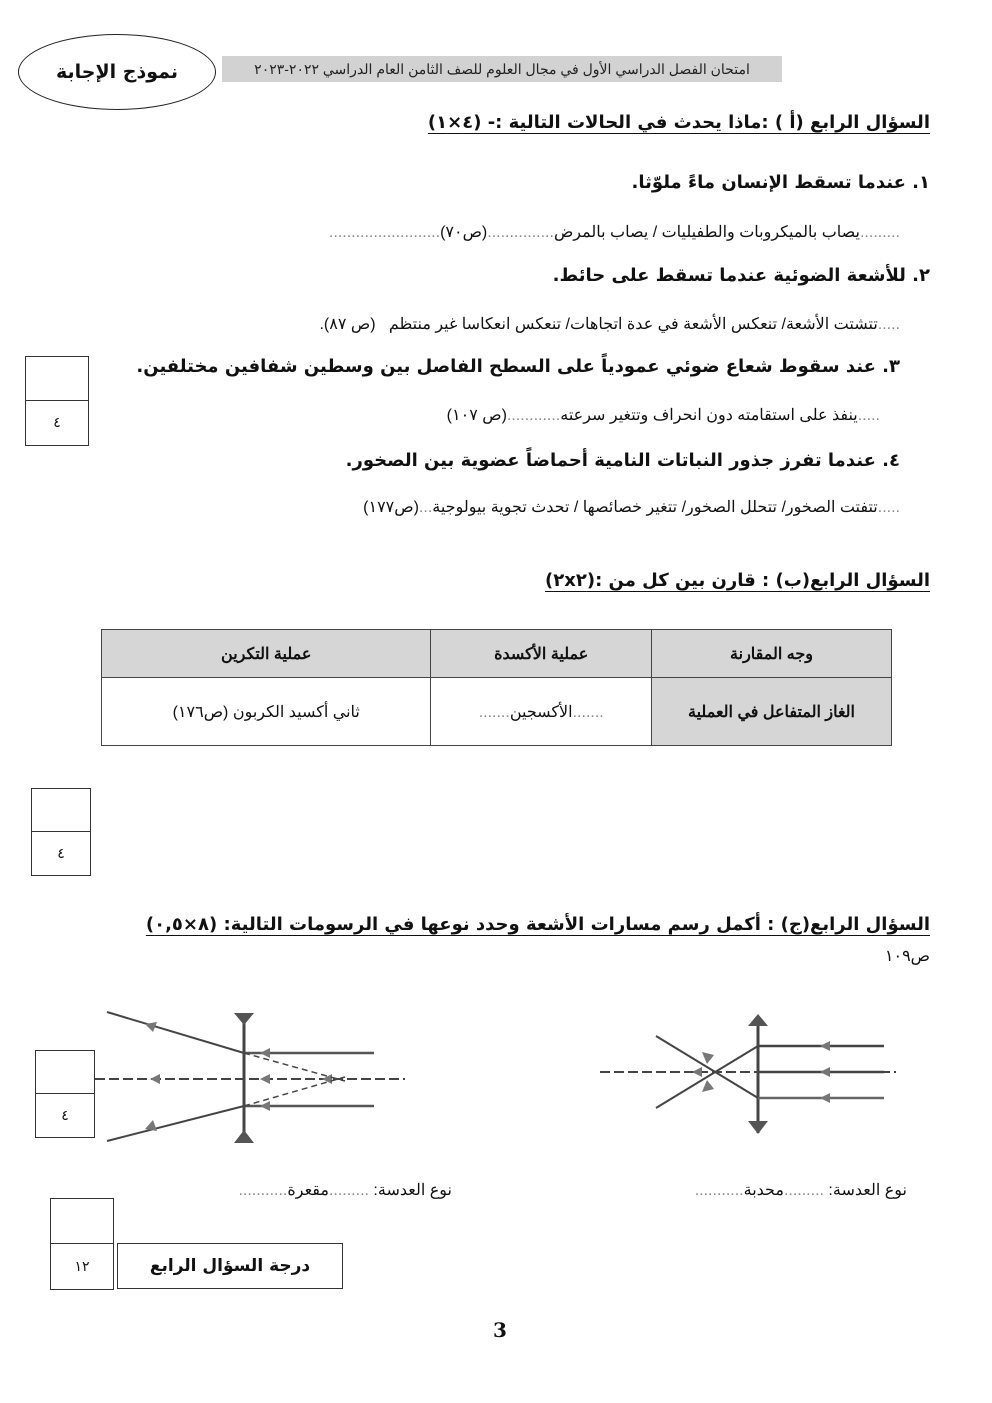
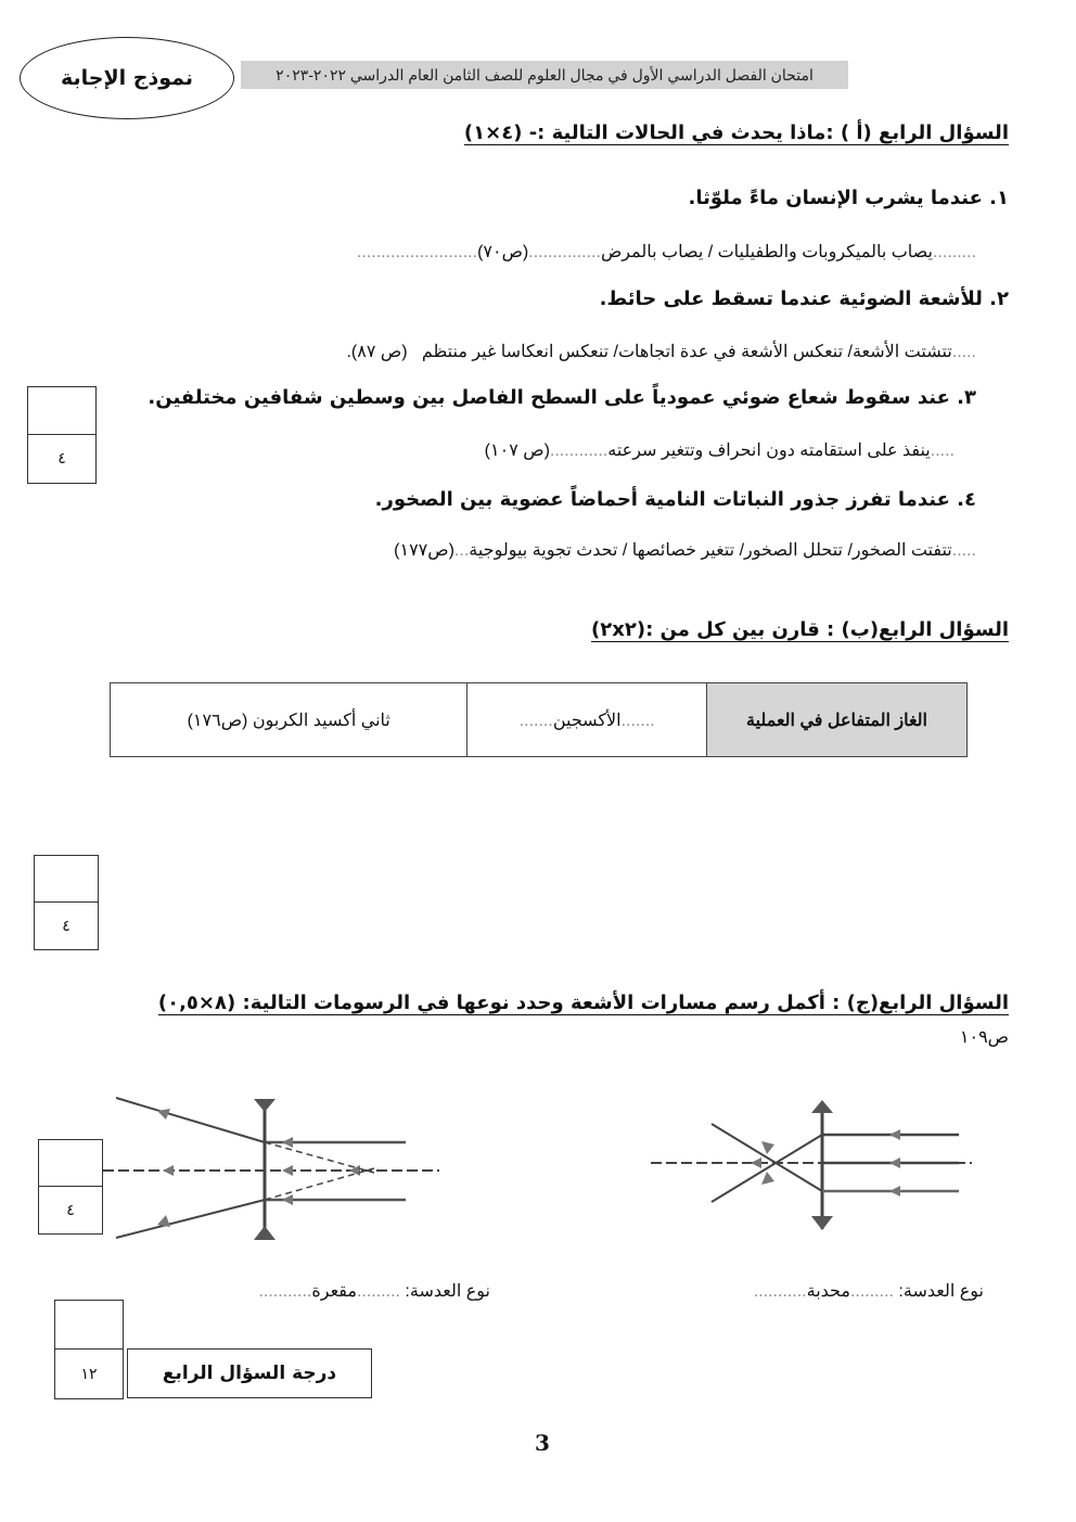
  نموذج الإجابة
  امتحان الفصل الدراسي الأول في مجال العلوم للصف الثامن العام الدراسي ٢٠٢٢-٢٠٢٣
  السؤال الرابع (أ ) :ماذا يحدث في الحالات التالية :- (٤×١)
- ١. عندما تسقط الإنسان ماءً ملوّثا.
+ ١. عندما يشرب الإنسان ماءً ملوّثا.
  .........يصاب بالميكروبات والطفيليات / يصاب بالمرض...............(ص٧٠).........................
  ٢. للأشعة الضوئية عندما تسقط على حائط.
  .....تتشتت الأشعة/ تنعكس الأشعة في عدة اتجاهات/ تنعكس انعكاسا غير منتظم (ص ٨٧).
  ٣. عند سقوط شعاع ضوئي عمودياً على السطح الفاصل بين وسطين شفافين مختلفين.
  .....ينفذ على استقامته دون انحراف وتتغير سرعته............(ص ١٠٧)
  ٤. عندما تفرز جذور النباتات النامية أحماضاً عضوية بين الصخور.
  .....تتفتت الصخور/ تتحلل الصخور/ تتغير خصائصها / تحدث تجوية بيولوجية...(ص١٧٧)
  ٤
  السؤال الرابع(ب) : قارن بين كل من :(٢x٢)
- وجه المقارنة	عملية الأكسدة	عملية التكرين
  الغاز المتفاعل في العملية	.......الأكسجين.......	ثاني أكسيد الكربون (ص١٧٦)
  ٤
  السؤال الرابع(ج) : أكمل رسم مسارات الأشعة وحدد نوعها في الرسومات التالية: (٨×٠,٥)
  ص١٠٩
  ٤
  نوع العدسة: .........محدبة...........
  نوع العدسة: .........مقعرة...........
  ١٢
  درجة السؤال الرابع
  3
